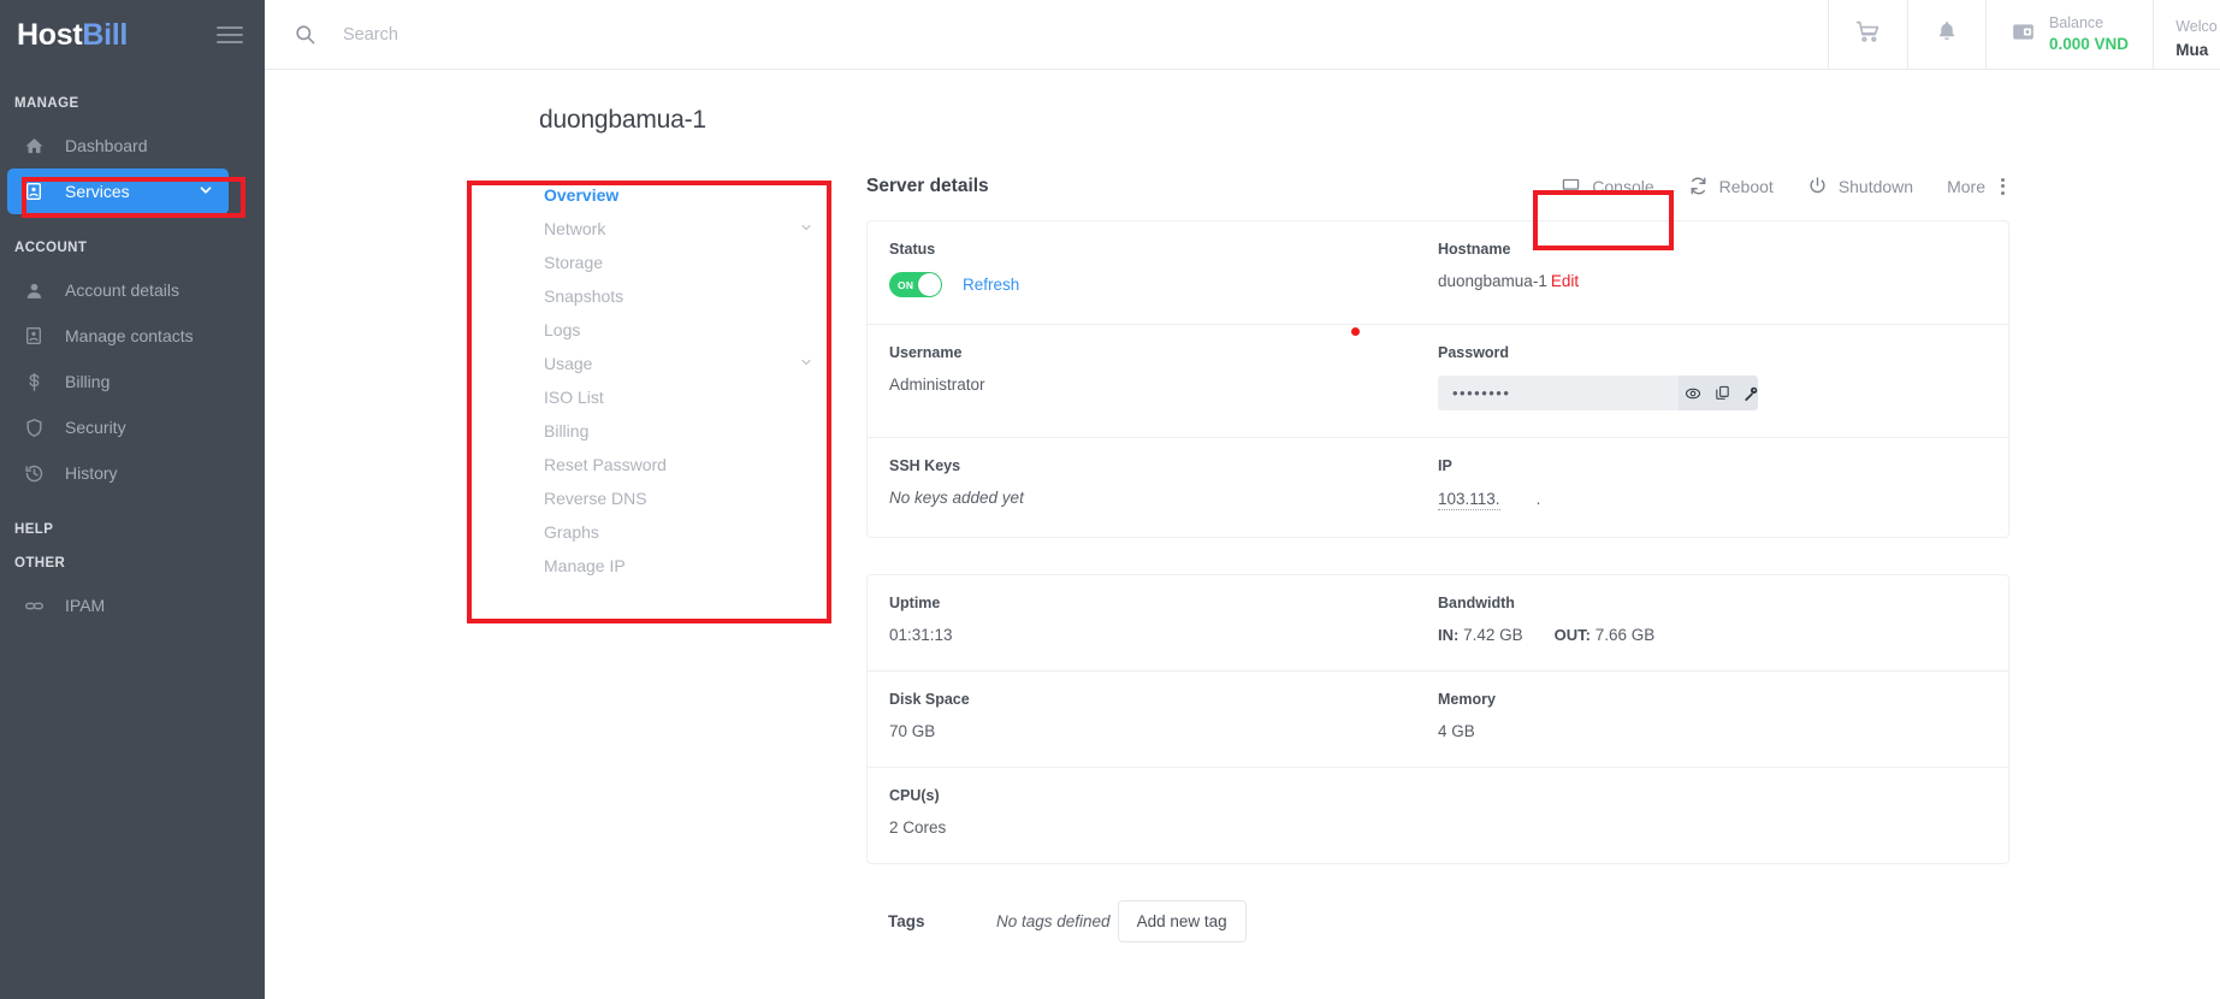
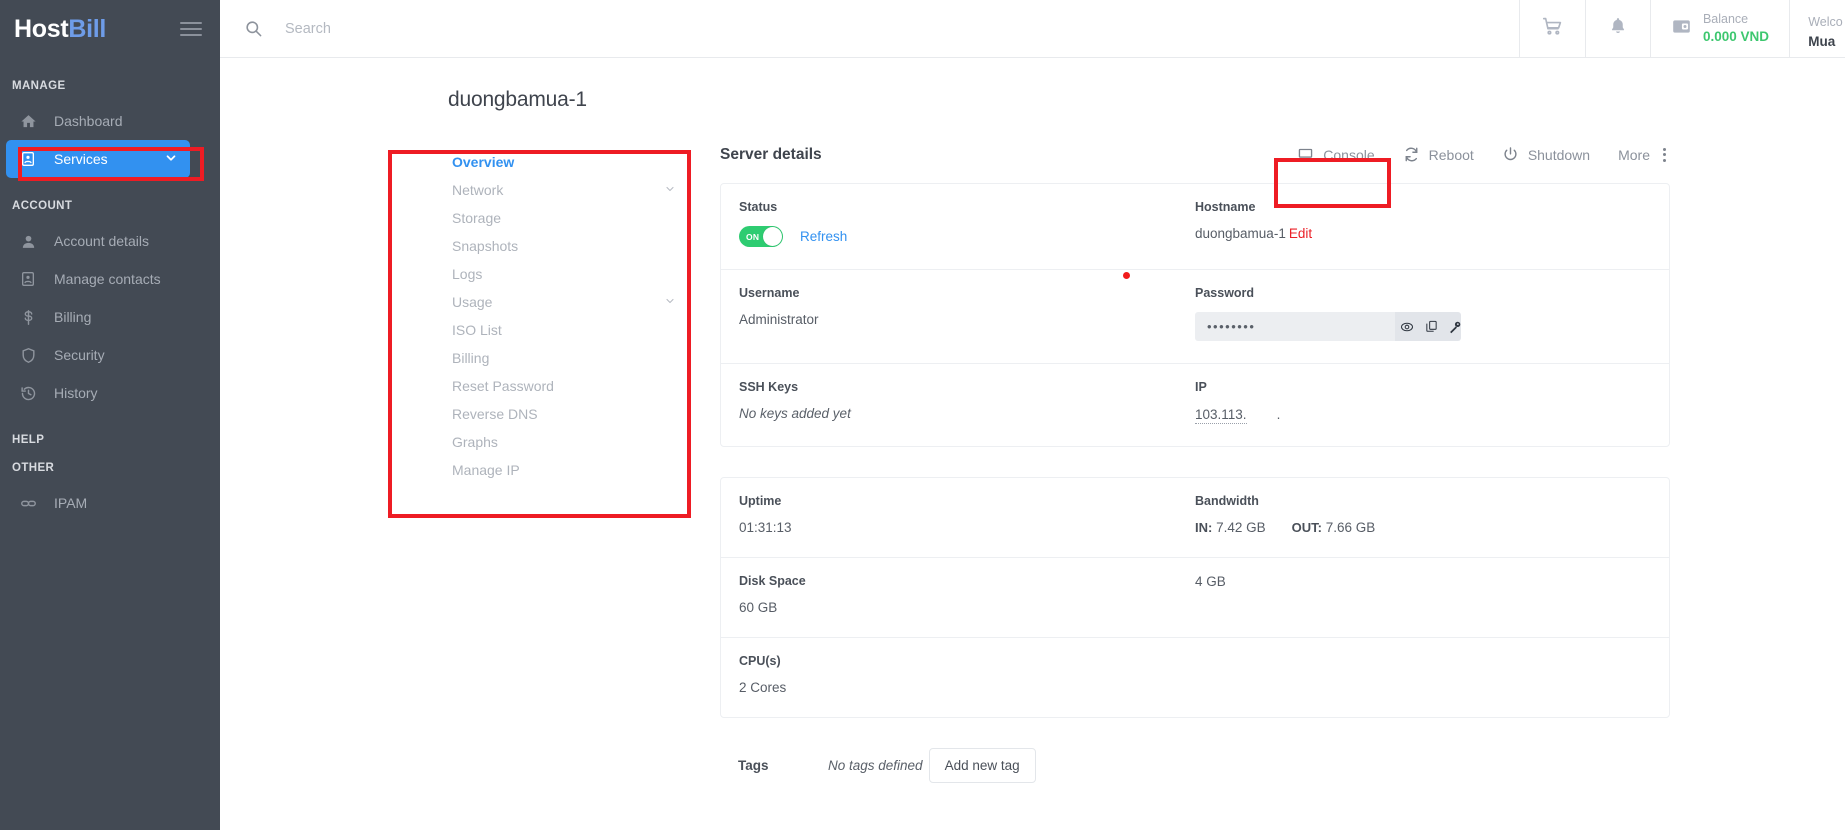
  HostBill
  MANAGE
  Dashboard
  Services
  ACCOUNT
  Account details
  Manage contacts
  Billing
  Security
  History
  HELP
  OTHER
  IPAM
  Search
  Balance
  0.000 VND
  Welco
  Mua
  duongbamua-1
  Overview
  Network
  Storage
  Snapshots
  Logs
  Usage
  ISO List
  Billing
  Reset Password
  Reverse DNS
  Graphs
  Manage IP
  Server details
  Console
  Reboot
  Shutdown
  More
  Status
  ON
  Refresh
  Hostname
  duongbamua-1 Edit
  Username
  Administrator
  Password
  ••••••••
  SSH Keys
  No keys added yet
  IP
  103.113. .
  Uptime
  01:31:13
  Bandwidth
  IN: 7.42 GB
  OUT: 7.66 GB
  Disk Space
- 70 GB
+ 60 GB
- Memory
  4 GB
  CPU(s)
  2 Cores
  Tags
  No tags defined
  Add new tag
